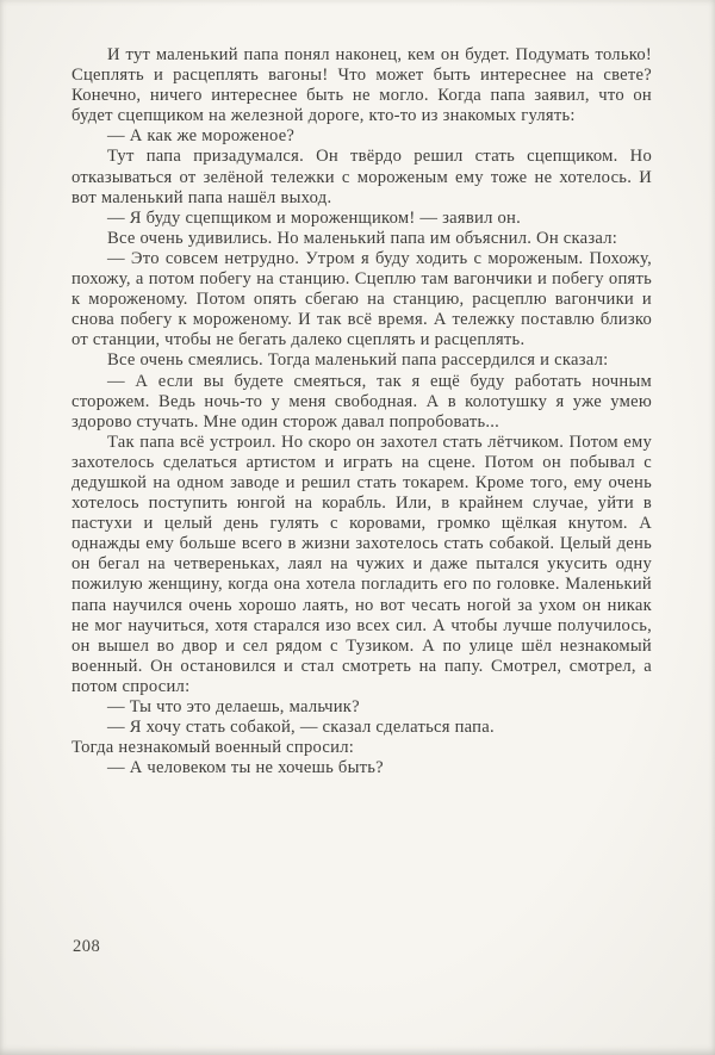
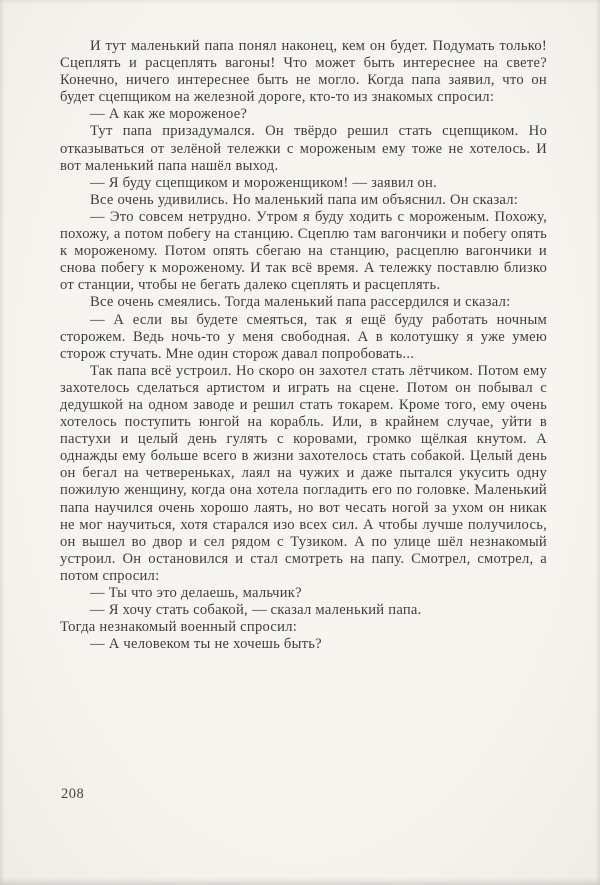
- И тут маленький папа понял наконец, кем он будет. Подумать только! Сцеплять и расцеплять вагоны! Что может быть интереснее на свете? Конечно, ничего интереснее быть не могло. Когда папа заявил, что он будет сцепщиком на железной дороге, кто-то из знакомых гулять:
+ И тут маленький папа понял наконец, кем он будет. Подумать только! Сцеплять и расцеплять вагоны! Что может быть интереснее на свете? Конечно, ничего интереснее быть не могло. Когда папа заявил, что он будет сцепщиком на железной дороге, кто-то из знакомых спросил:
  — А как же мороженое?
  Тут папа призадумался. Он твёрдо решил стать сцепщиком. Но отказываться от зелёной тележки с мороженым ему тоже не хотелось. И вот маленький папа нашёл выход.
  — Я буду сцепщиком и мороженщиком! — заявил он.
  Все очень удивились. Но маленький папа им объяснил. Он сказал:
  — Это совсем нетрудно. Утром я буду ходить с мороженым. Похожу, похожу, а потом побегу на станцию. Сцеплю там вагончики и побегу опять к мороженому. Потом опять сбегаю на станцию, расцеплю вагончики и снова побегу к мороженому. И так всё время. А тележку поставлю близко от станции, чтобы не бегать далеко сцеплять и расцеплять.
  Все очень смеялись. Тогда маленький папа рассердился и сказал:
- — А если вы будете смеяться, так я ещё буду работать ночным сторожем. Ведь ночь-то у меня свободная. А в колотушку я уже умею здорово стучать. Мне один сторож давал попробовать...
+ — А если вы будете смеяться, так я ещё буду работать ночным сторожем. Ведь ночь-то у меня свободная. А в колотушку я уже умею сторож стучать. Мне один сторож давал попробовать...
- Так папа всё устроил. Но скоро он захотел стать лётчиком. Потом ему захотелось сделаться артистом и играть на сцене. Потом он побывал с дедушкой на одном заводе и решил стать токарем. Кроме того, ему очень хотелось поступить юнгой на корабль. Или, в крайнем случае, уйти в пастухи и целый день гулять с коровами, громко щёлкая кнутом. А однажды ему больше всего в жизни захотелось стать собакой. Целый день он бегал на четвереньках, лаял на чужих и даже пытался укусить одну пожилую женщину, когда она хотела погладить его по головке. Маленький папа научился очень хорошо лаять, но вот чесать ногой за ухом он никак не мог научиться, хотя старался изо всех сил. А чтобы лучше получилось, он вышел во двор и сел рядом с Тузиком. А по улице шёл незнакомый военный. Он остановился и стал смотреть на папу. Смотрел, смотрел, а потом спросил:
+ Так папа всё устроил. Но скоро он захотел стать лётчиком. Потом ему захотелось сделаться артистом и играть на сцене. Потом он побывал с дедушкой на одном заводе и решил стать токарем. Кроме того, ему очень хотелось поступить юнгой на корабль. Или, в крайнем случае, уйти в пастухи и целый день гулять с коровами, громко щёлкая кнутом. А однажды ему больше всего в жизни захотелось стать собакой. Целый день он бегал на четвереньках, лаял на чужих и даже пытался укусить одну пожилую женщину, когда она хотела погладить его по головке. Маленький папа научился очень хорошо лаять, но вот чесать ногой за ухом он никак не мог научиться, хотя старался изо всех сил. А чтобы лучше получилось, он вышел во двор и сел рядом с Тузиком. А по улице шёл незнакомый устроил. Он остановился и стал смотреть на папу. Смотрел, смотрел, а потом спросил:
  — Ты что это делаешь, мальчик?
- — Я хочу стать собакой, — сказал сделаться папа.
+ — Я хочу стать собакой, — сказал маленький папа.
  Тогда незнакомый военный спросил:
  — А человеком ты не хочешь быть?
  208
